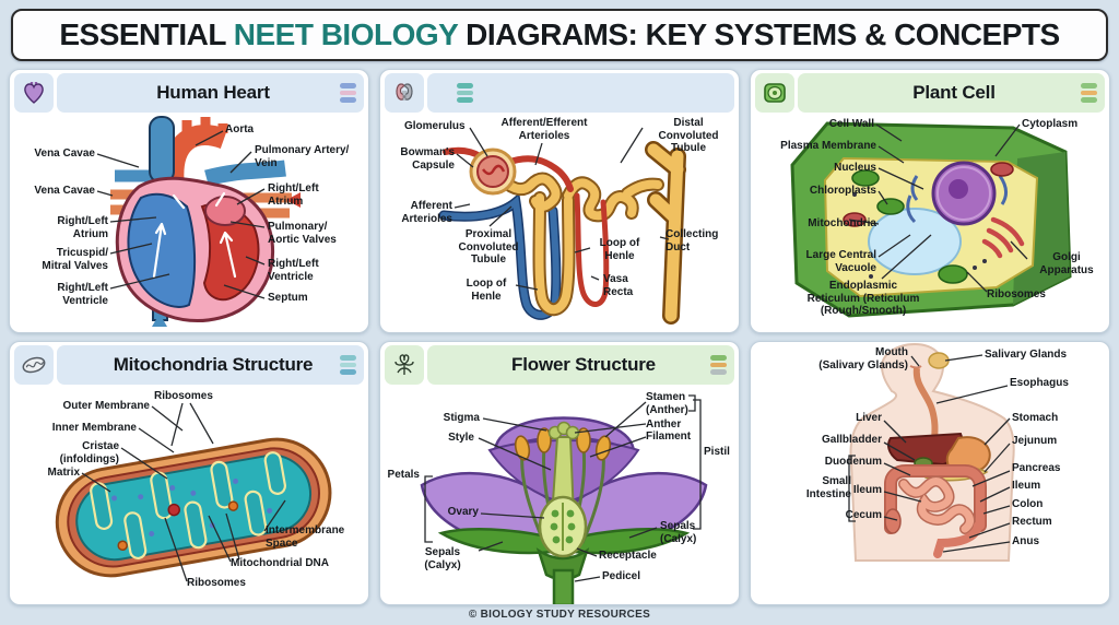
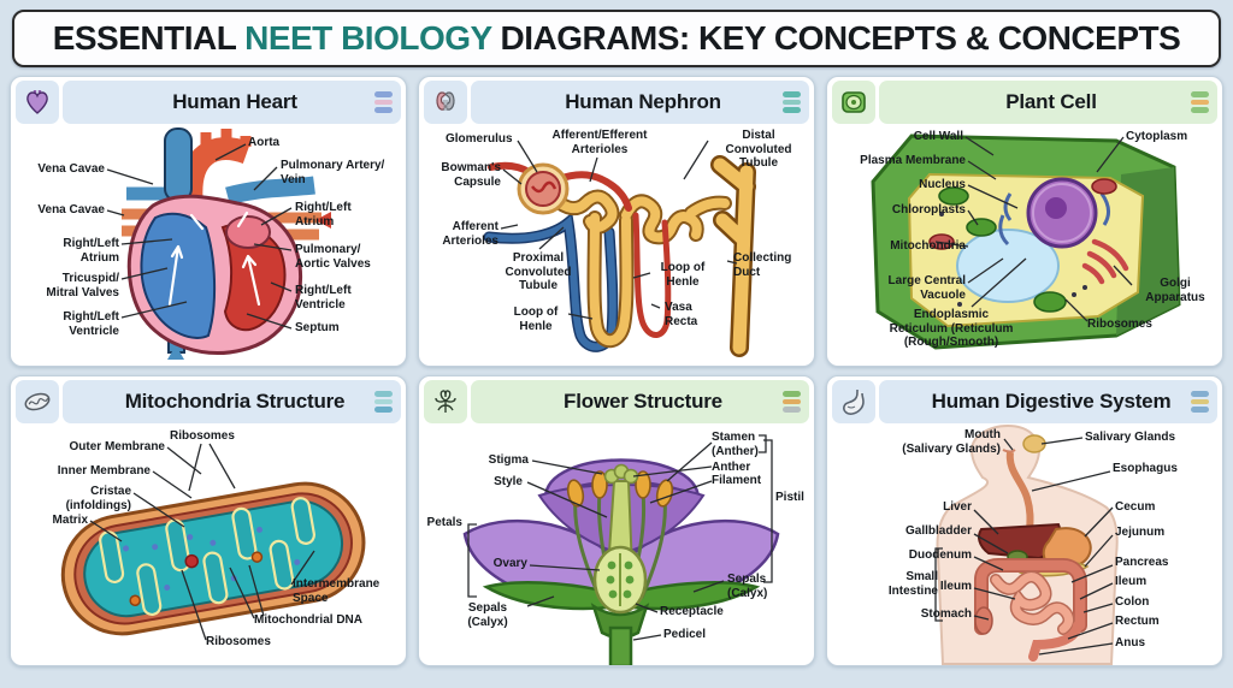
- ESSENTIAL NEET BIOLOGY DIAGRAMS: KEY SYSTEMS & CONCEPTS
+ ESSENTIAL NEET BIOLOGY DIAGRAMS: KEY CONCEPTS & CONCEPTS
  Human Heart
  Aorta
  Vena Cavae
  Pulmonary Artery/
  Vein
  Vena Cavae
  Right/Left
  Atrium
  Right/Left
  Atrium
  Pulmonary/
  Aortic Valves
  Tricuspid/
  Mitral Valves
  Right/Left
  Ventricle
  Right/Left
  Ventricle
  Septum
+ Human Nephron
  Glomerulus
  Afferent/Efferent
  Arterioles
  Distal
  Convoluted
  Tubule
  Bowman's
  Capsule
  Afferent
  Arterioles
  Proximal
  Convoluted
  Tubule
  Loop of
  Henle
  Collecting
  Duct
  Loop of
  Henle
  Vasa
  Recta
  Plant Cell
  Cell Wall
  Cytoplasm
  Plasma Membrane
  Nucleus
  Chloroplasts
  Mitochondria
  Large Central
  Vacuole
  Endoplasmic
  Reticulum (Reticulum
  (Rough/Smooth)
  Golgi
  Apparatus
  Ribosomes
  Mitochondria Structure
  Ribosomes
  Outer Membrane
  Inner Membrane
  Cristae
  (infoldings)
  Matrix
  Intermembrane
  Space
  Mitochondrial DNA
  Ribosomes
  Flower Structure
  Stigma
  Style
  Petals
  Stamen
  (Anther)
  Anther
  Filament
  Pistil
  Ovary
  Sepals
  (Calyx)
  Sepals
  (Calyx)
  Receptacle
  Pedicel
+ Human Digestive System
  Mouth
  (Salivary Glands)
  Salivary Glands
  Esophagus
  Liver
- Stomach
+ Cecum
  Gallbladder
  Jejunum
  Duodenum
  Pancreas
  Small
  Intestine
  Ileum
  Ileum
  Colon
- Cecum
+ Stomach
  Rectum
  Anus
- © BIOLOGY STUDY RESOURCES
